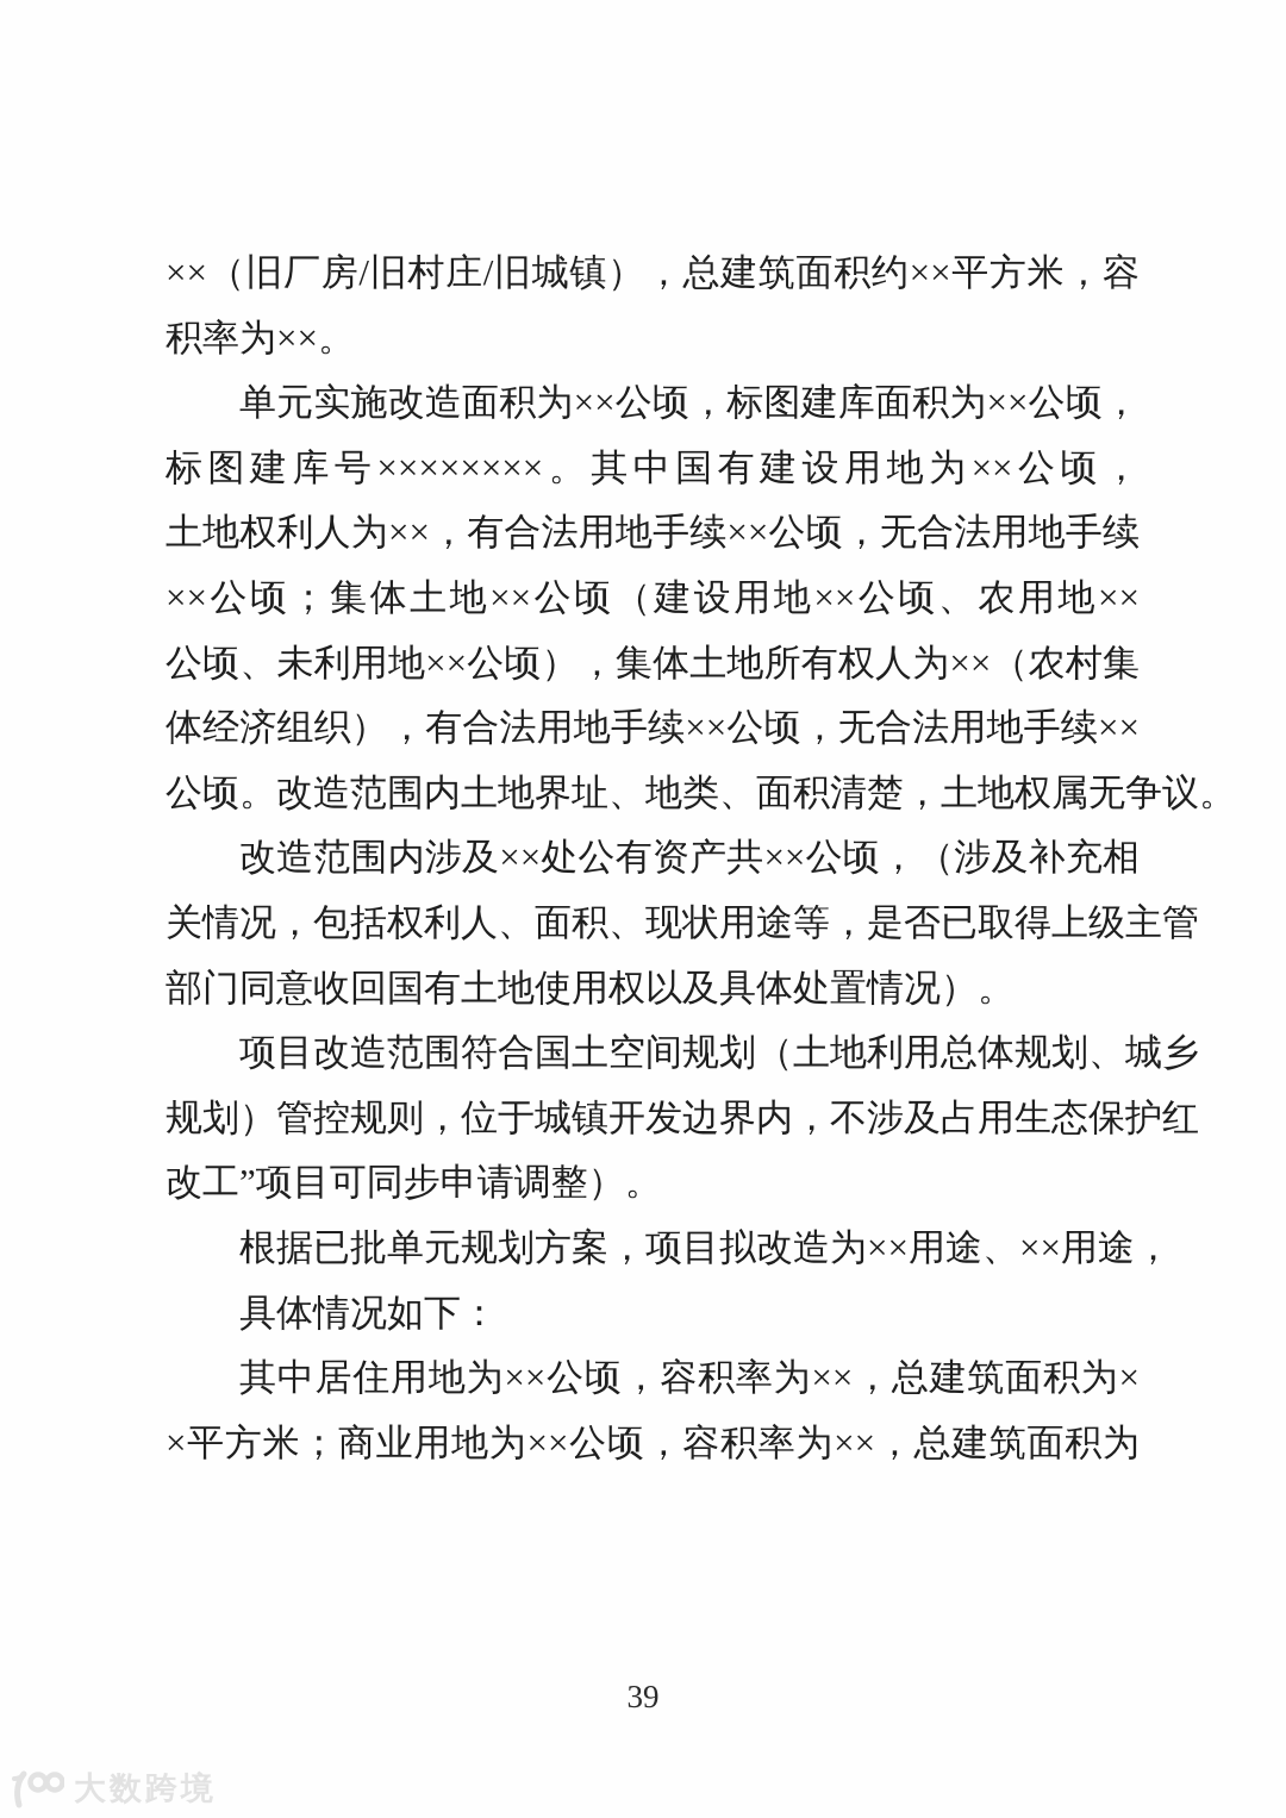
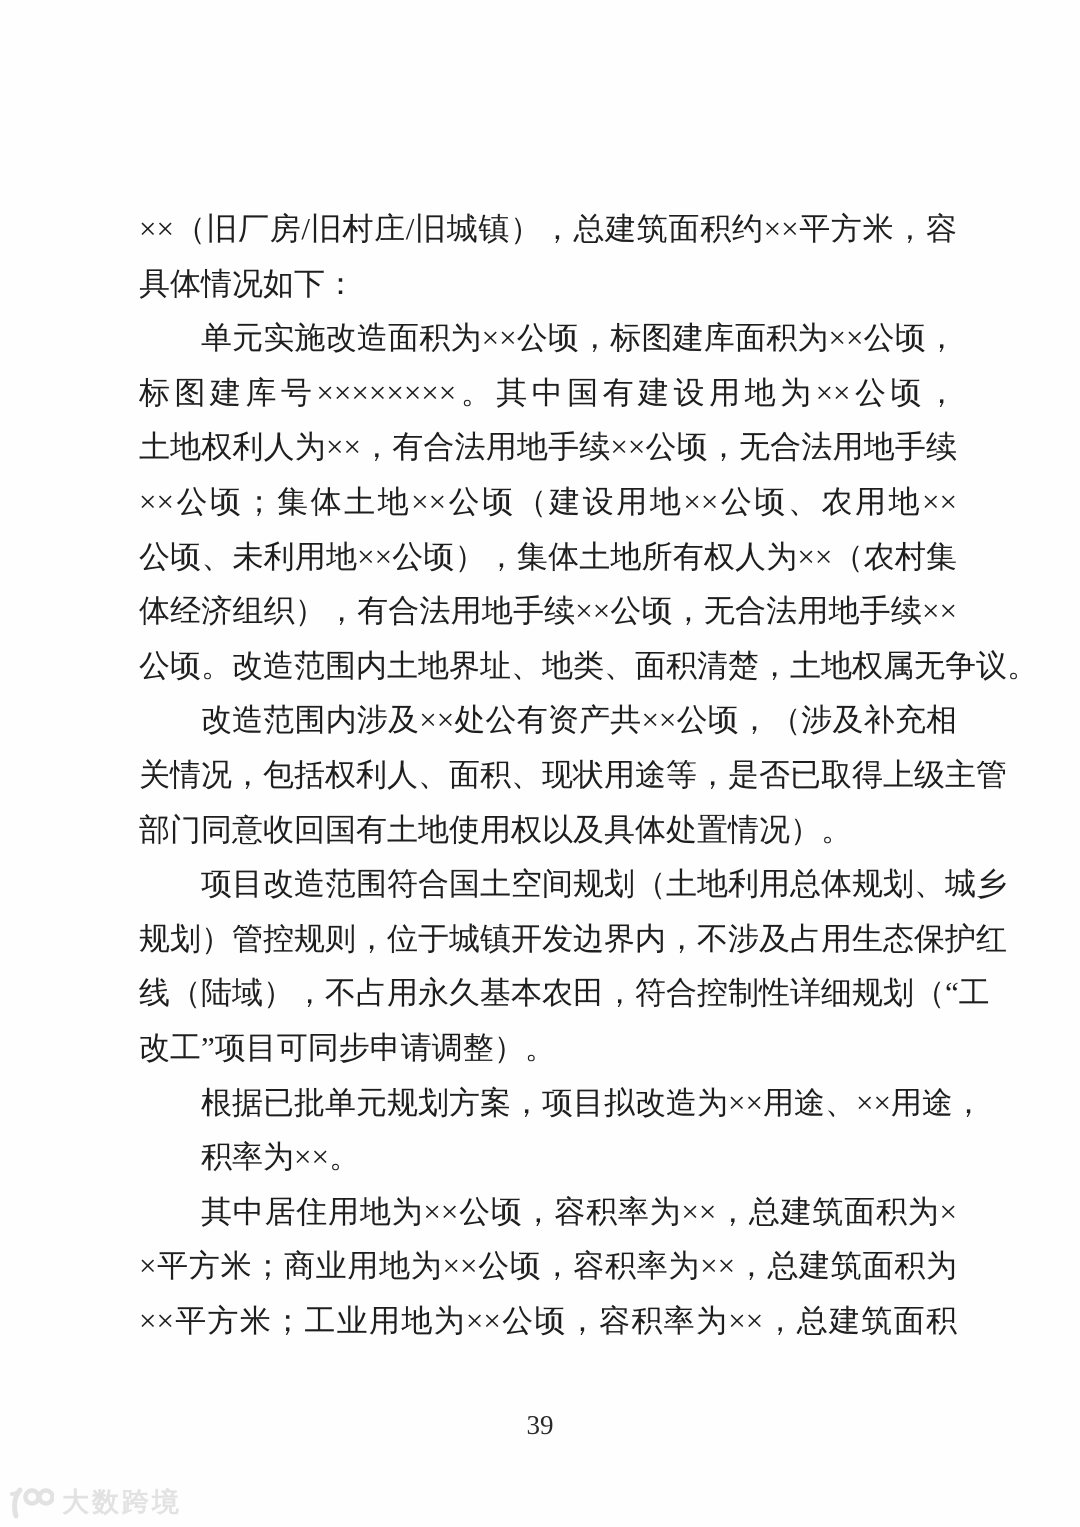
  ××（旧厂房/旧村庄/旧城镇），总建筑面积约××平方米，容
- 积率为××。
+ 具体情况如下：
  单元实施改造面积为××公顷，标图建库面积为××公顷，
  标图建库号××××××××。其中国有建设用地为××公顷，
  土地权利人为××，有合法用地手续××公顷，无合法用地手续
  ××公顷；集体土地××公顷（建设用地××公顷、农用地××
  公顷、未利用地××公顷），集体土地所有权人为××（农村集
  体经济组织），有合法用地手续××公顷，无合法用地手续××
  公顷。改造范围内土地界址、地类、面积清楚，土地权属无争议。
  改造范围内涉及××处公有资产共××公顷，（涉及补充相
  关情况，包括权利人、面积、现状用途等，是否已取得上级主管
  部门同意收回国有土地使用权以及具体处置情况）。
  项目改造范围符合国土空间规划（土地利用总体规划、城乡
  规划）管控规则，位于城镇开发边界内，不涉及占用生态保护红
+ 线（陆域），不占用永久基本农田，符合控制性详细规划（“工
  改工”项目可同步申请调整）。
  根据已批单元规划方案，项目拟改造为××用途、××用途，
- 具体情况如下：
+ 积率为××。
  其中居住用地为××公顷，容积率为××，总建筑面积为×
  ×平方米；商业用地为××公顷，容积率为××，总建筑面积为
+ ××平方米；工业用地为××公顷，容积率为××，总建筑面积
  39
  大数跨境
